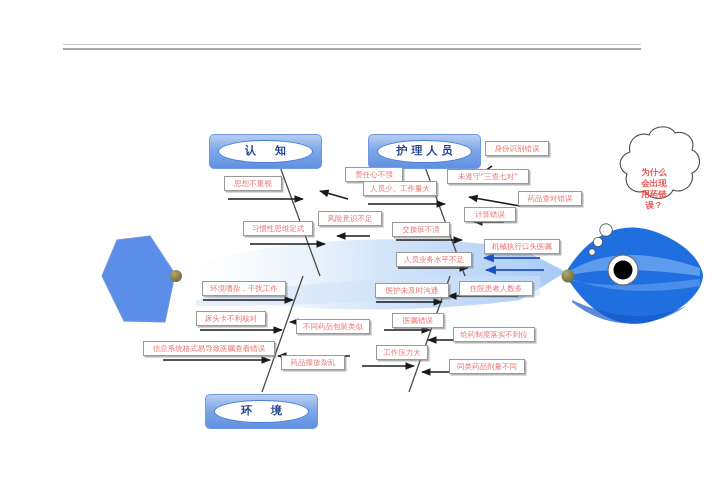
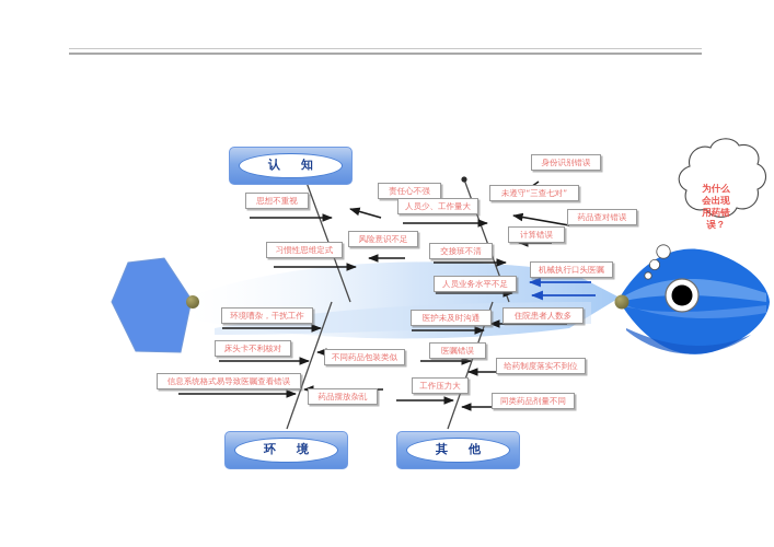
  认 知
- 护理人员
  环 境
+ 其 他
  责任心不强
  思想不重视
  风险意识不足
  习惯性思维定式
  身份识别错误
  未遵守“三查七对”
  药品查对错误
  人员少、工作量大
  计算错误
  交接班不清
  机械执行口头医嘱
  人员业务水平不足
  环境嘈杂，干扰工作
  床头卡不利核对
  不同药品包装类似
  信息系统格式易导致医嘱查看错误
  药品摆放杂乱
  医护未及时沟通
  住院患者人数多
  医嘱错误
  给药制度落实不到位
  工作压力大
  同类药品剂量不同
  为什么
  会出现
  用药错
  误？
